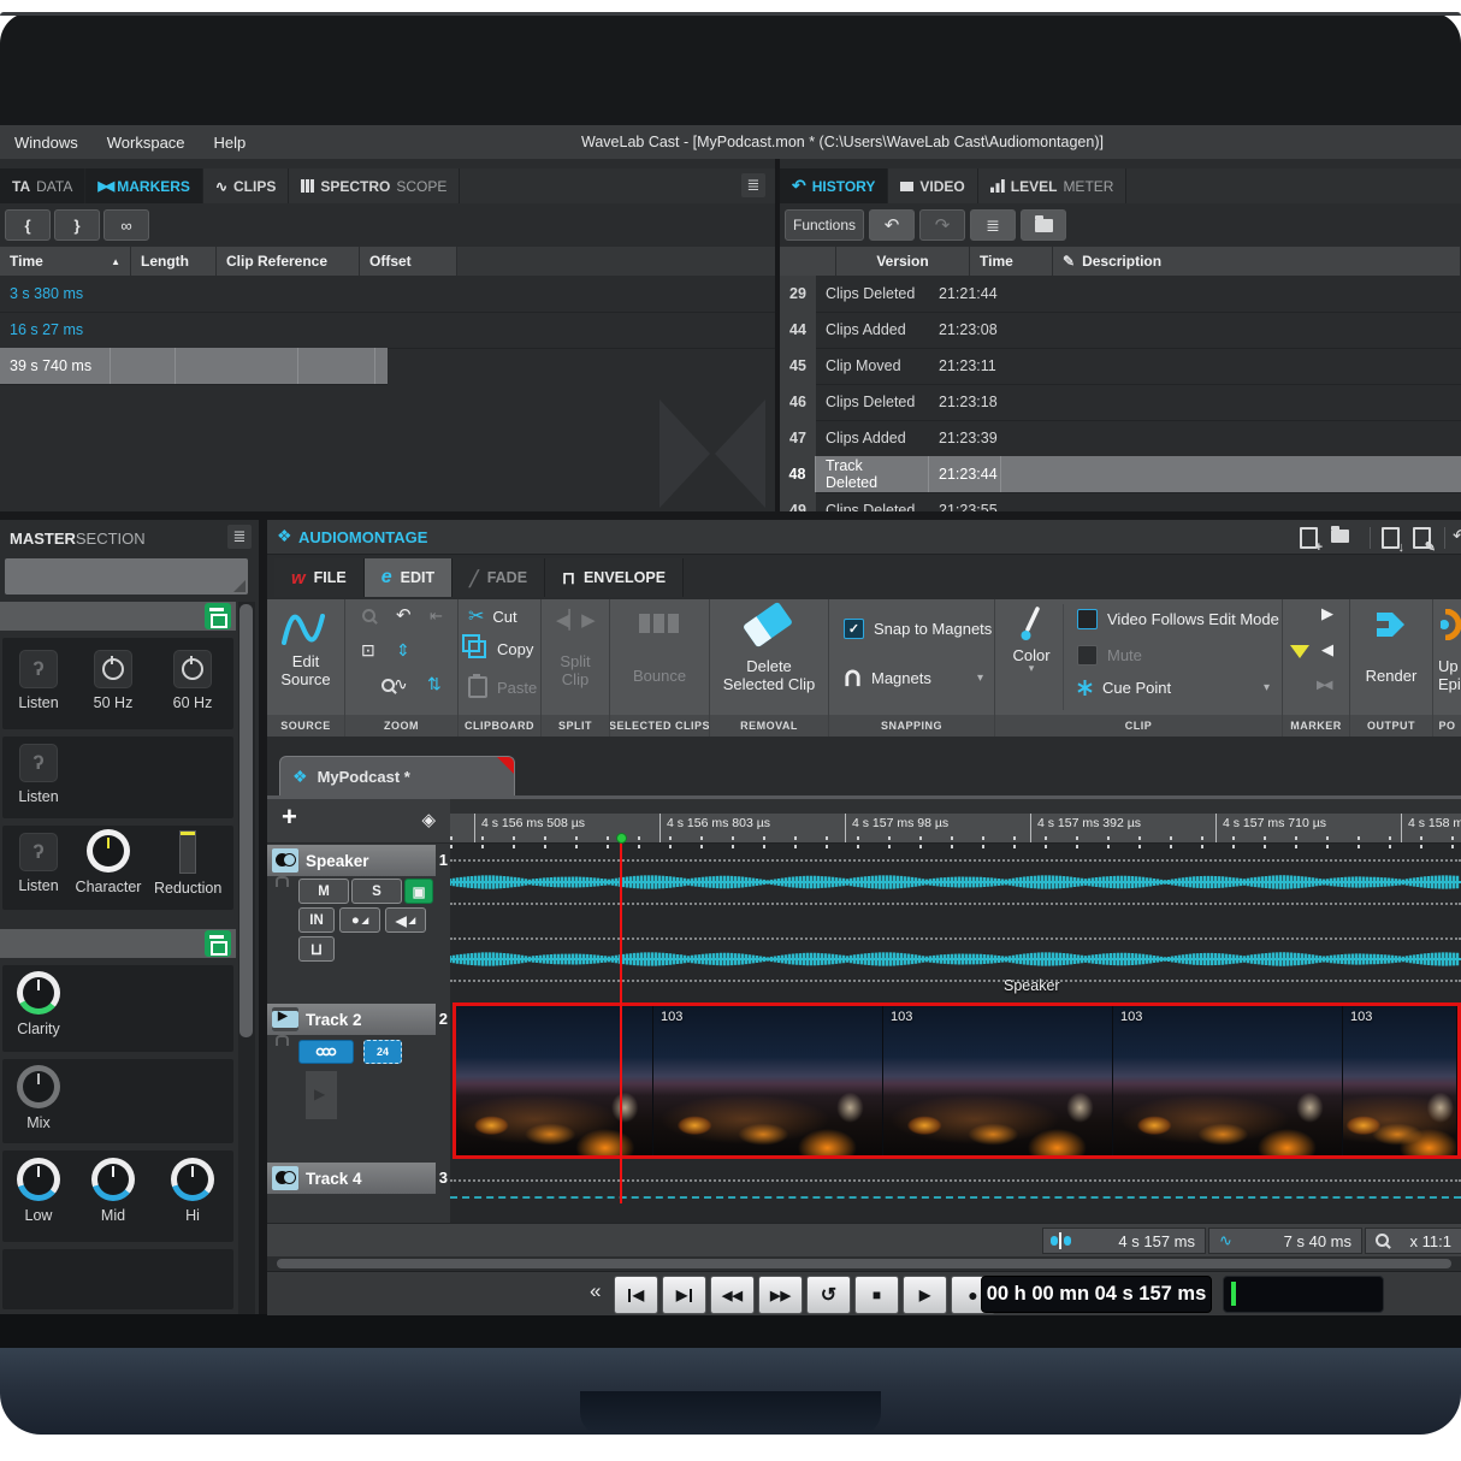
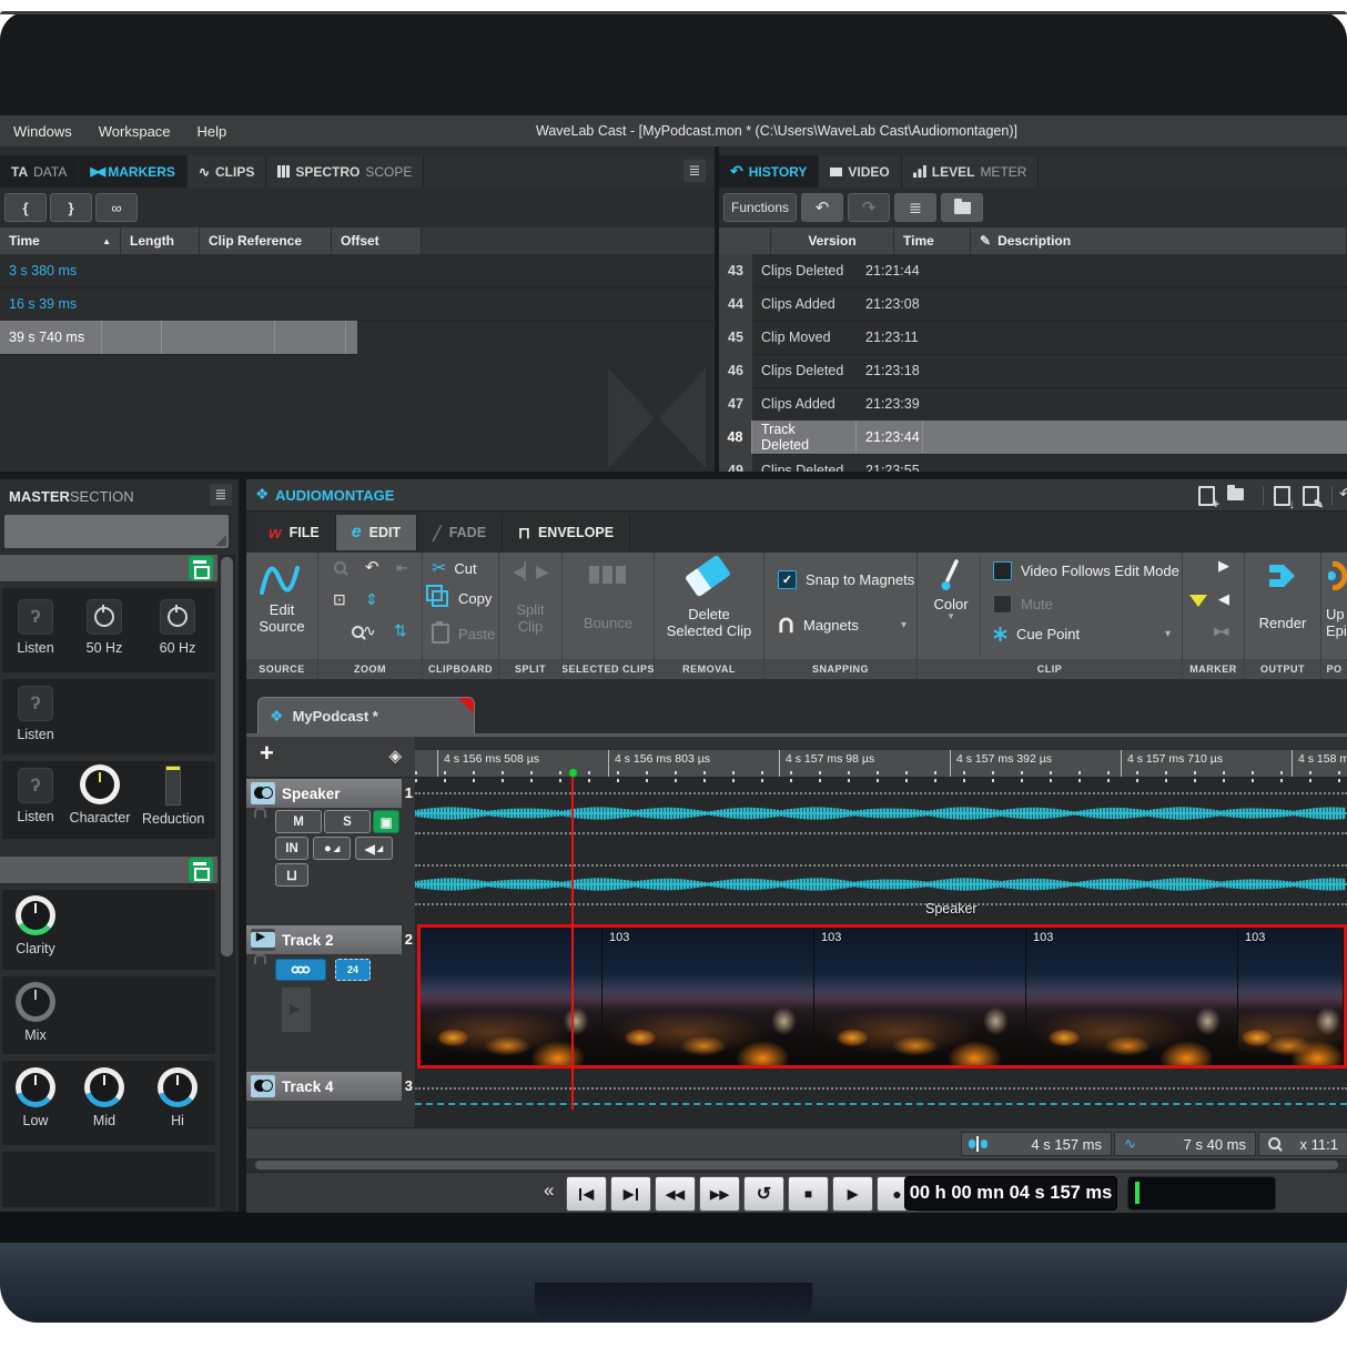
  Windows
  Workspace
  Help
  WaveLab Cast - [MyPodcast.mon * (C:\Users\WaveLab Cast\Audiomontagen)]
  TA
  DATA
  ▶◀
  MARKERS
  ∿
  CLIPS
  SPECTRO
  SCOPE
  ≣
  {
  }
  ∞
  Time
  ▲
  Length
  Clip Reference
  Offset
  3 s 380 ms
- 16 s 27 ms
+ 16 s 39 ms
  39 s 740 ms
  ↶
  HISTORY
  VIDEO
  LEVEL
  METER
  Functions
  ↶
  ↷
  ≣
  Version
  Time
  ✎
  Description
- 29
+ 43
  Clips Deleted
  21:21:44
  44
  Clips Added
  21:23:08
  45
  Clip Moved
  21:23:11
  46
  Clips Deleted
  21:23:18
  47
  Clips Added
  21:23:39
  48
  Track Deleted
  21:23:44
  49
  Clips Deleted
  21:23:55
  MASTER
  SECTION
  ≣
  ʔ
  Listen
  50 Hz
  60 Hz
  ʔ
  Listen
  ʔ
  Listen
  Character
  Reduction
  Clarity
  Mix
  Low
  Mid
  Hi
  ❖
  AUDIOMONTAGE
  +
  ↓
  ✎
  ↶
  w
  FILE
  e
  EDIT
  ╱
  FADE
  ⊓
  ENVELOPE
  Edit
  Source
  SOURCE
  ↶
  ⇤
  ⊡
  ⇕
  ∿
  ⇅
  ZOOM
  ✂
  Cut
  Copy
  Paste
  CLIPBOARD
  ◀▏▶
  Split
  Clip
  SPLIT
  Bounce
  SELECTED CLIPS
  Delete
  Selected Clip
  REMOVAL
  ✓
  Snap to Magnets
  Magnets
  ▾
  SNAPPING
  Color
  ▾
  Video Follows Edit Mode
  Mute
  Cue Point
  ▾
  CLIP
  ▶
  ◀
  ▶◀
  MARKER
  Render
  OUTPUT
  Up
  Epi
  PO
  ❖
  MyPodcast *
  +
  ◈
  Speaker
  1
  M
  S
  ▣
  IN
  ●
  ◀
  ⊔
  Track 2
  2
  24
  Track 4
  3
  4 s 156 ms 508 µs
  4 s 156 ms 803 µs
  4 s 157 ms 98 µs
  4 s 157 ms 392 µs
  4 s 157 ms 710 µs
  4 s 158 m
  Speaker
  103
  103
  103
  103
  4 s 157 ms
  ∿
  7 s 40 ms
  x 11:1
  «
  ◀
  ▶
  ◀◀
  ▶▶
  ↺
  ■
  ▶
  ●
  00 h 00 mn 04 s 157 ms
